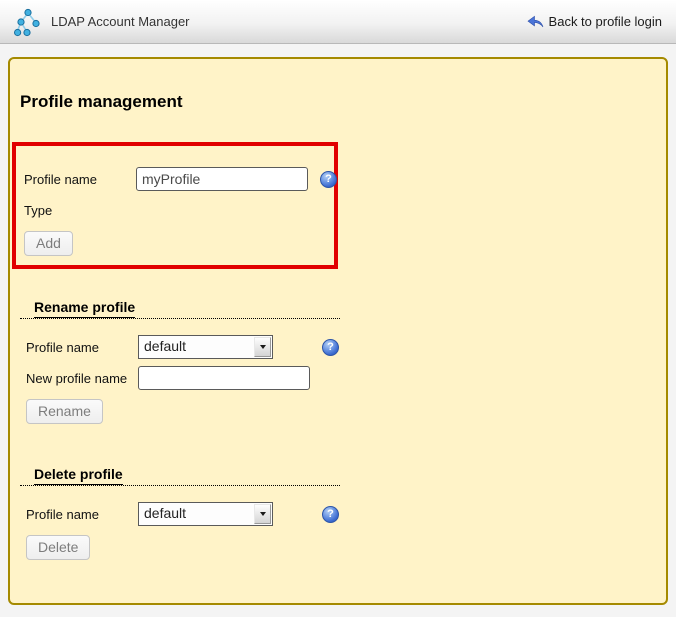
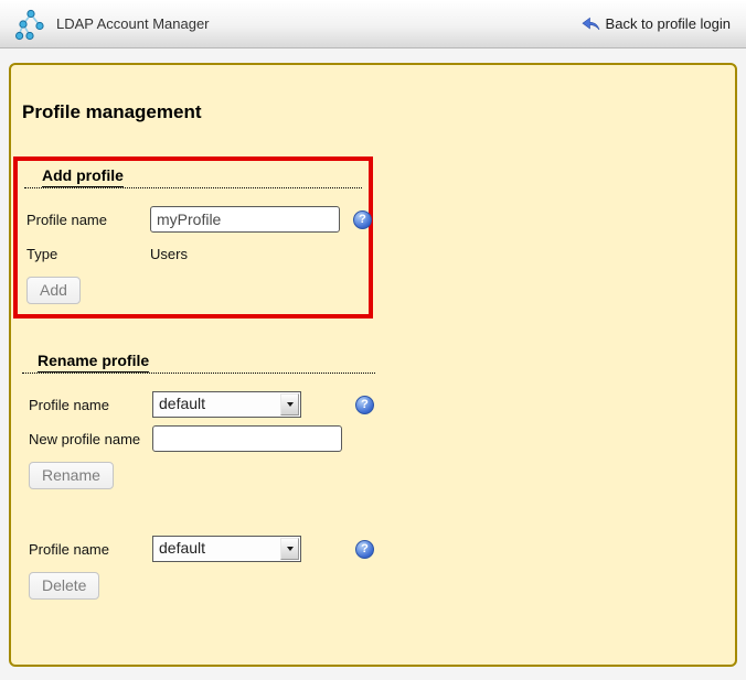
  LDAP Account Manager
  Back to profile login
  Profile management
+ Add profile
  Profile name
  myProfile
  Type
+ Users
  Add
  Rename profile
  Profile name
  default
  New profile name
  Rename
- Delete profile
  Profile name
  default
  Delete
